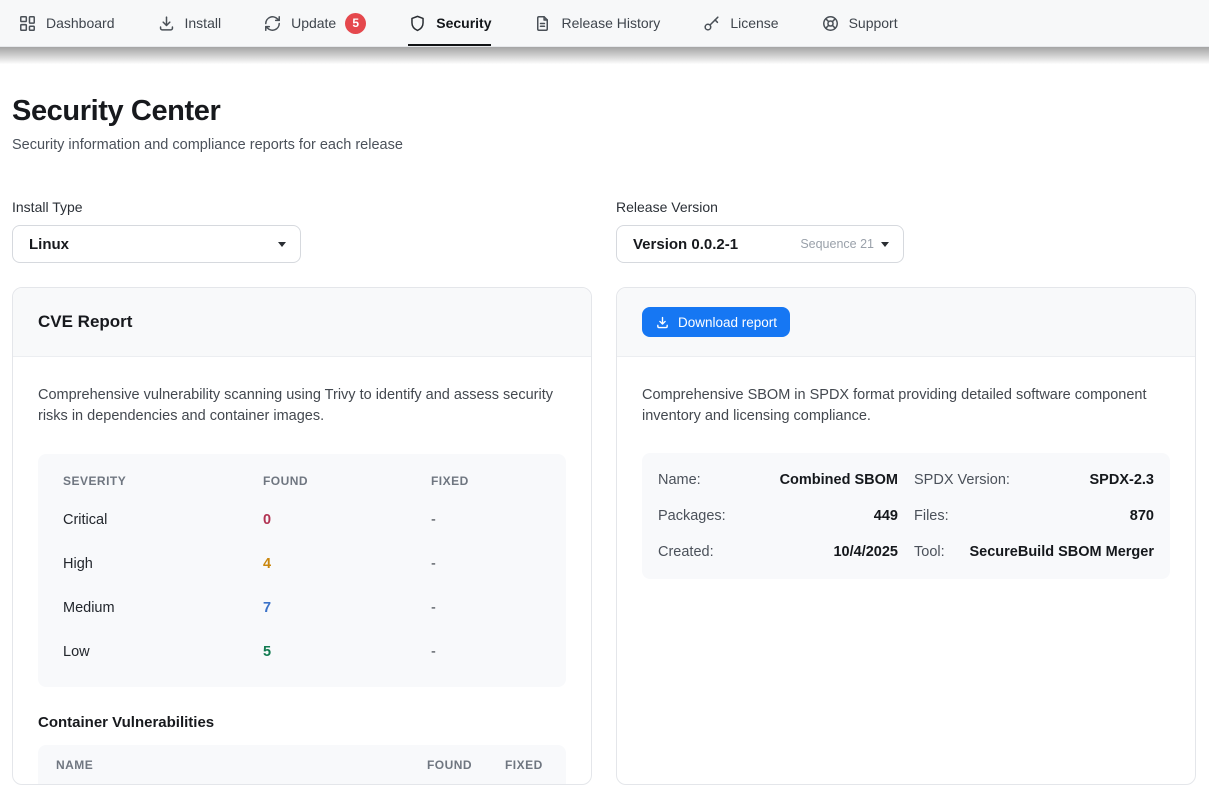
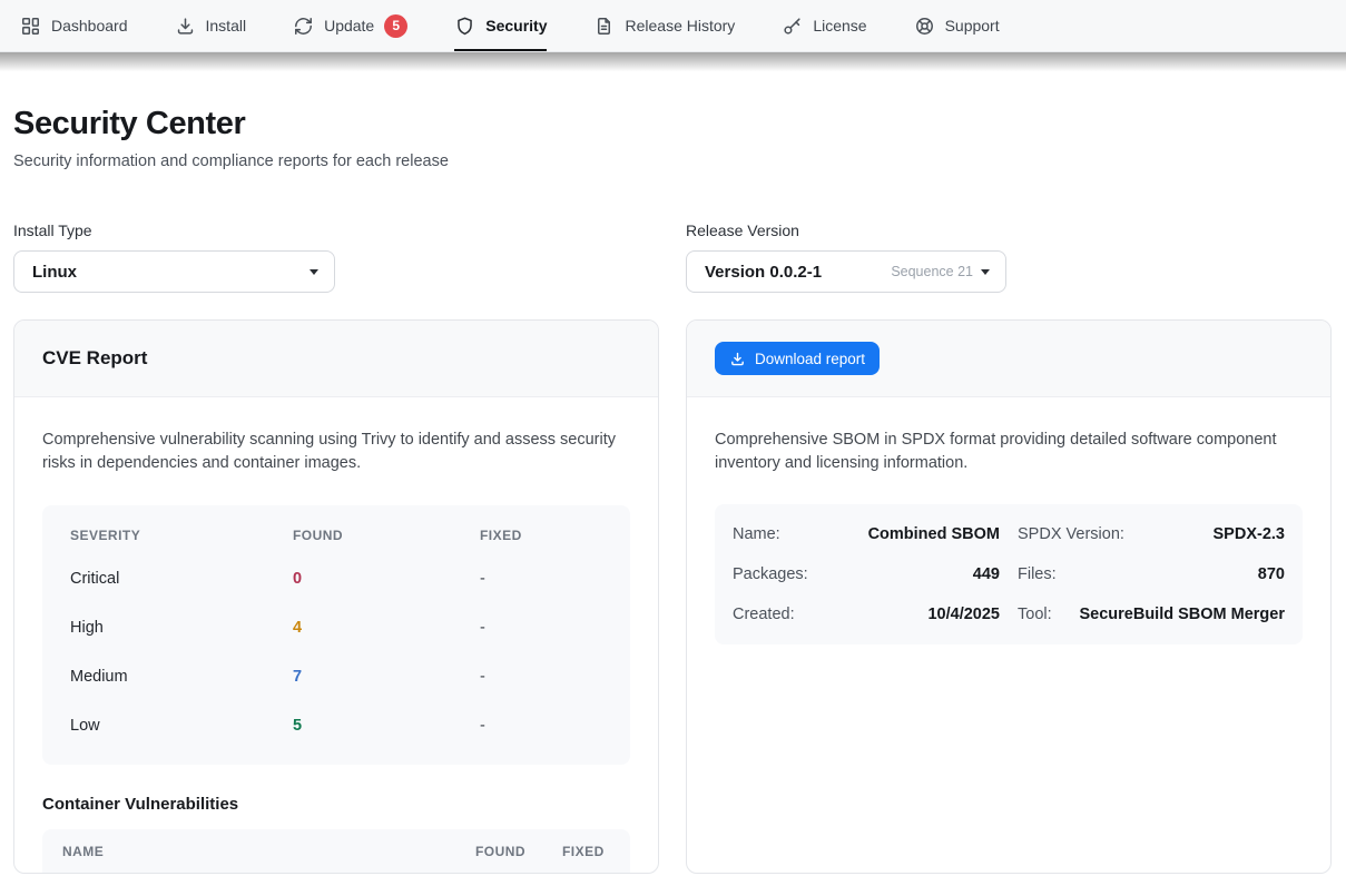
  Dashboard
  Install
  Update
  5
  Security
  Release History
  License
  Support
  Security Center
  Security information and compliance reports for each release
  Install Type
  Linux
  Release Version
  Version 0.0.2-1
  Sequence 21
  CVE Report
  Comprehensive vulnerability scanning using Trivy to identify and assess security risks in dependencies and container images.
  SEVERITY
  FOUND
  FIXED
  Critical
  0
  -
  High
  4
  -
  Medium
  7
  -
  Low
  5
  -
  Container Vulnerabilities
  NAME
  FOUND
  FIXED
  Download report
- Comprehensive SBOM in SPDX format providing detailed software component inventory and licensing compliance.
+ Comprehensive SBOM in SPDX format providing detailed software component inventory and licensing information.
  Name:
  Combined SBOM
  SPDX Version:
  SPDX-2.3
  Packages:
  449
  Files:
  870
  Created:
  10/4/2025
  Tool:
  SecureBuild SBOM Merger
